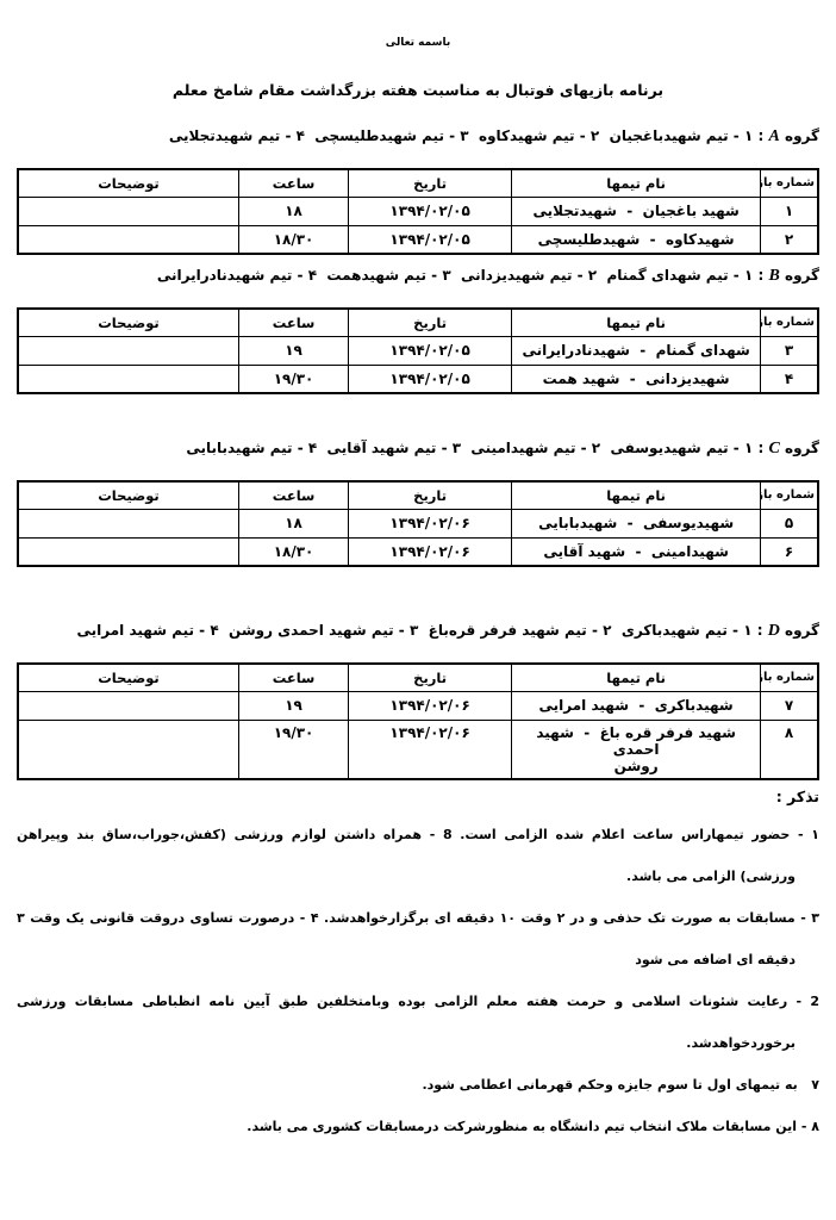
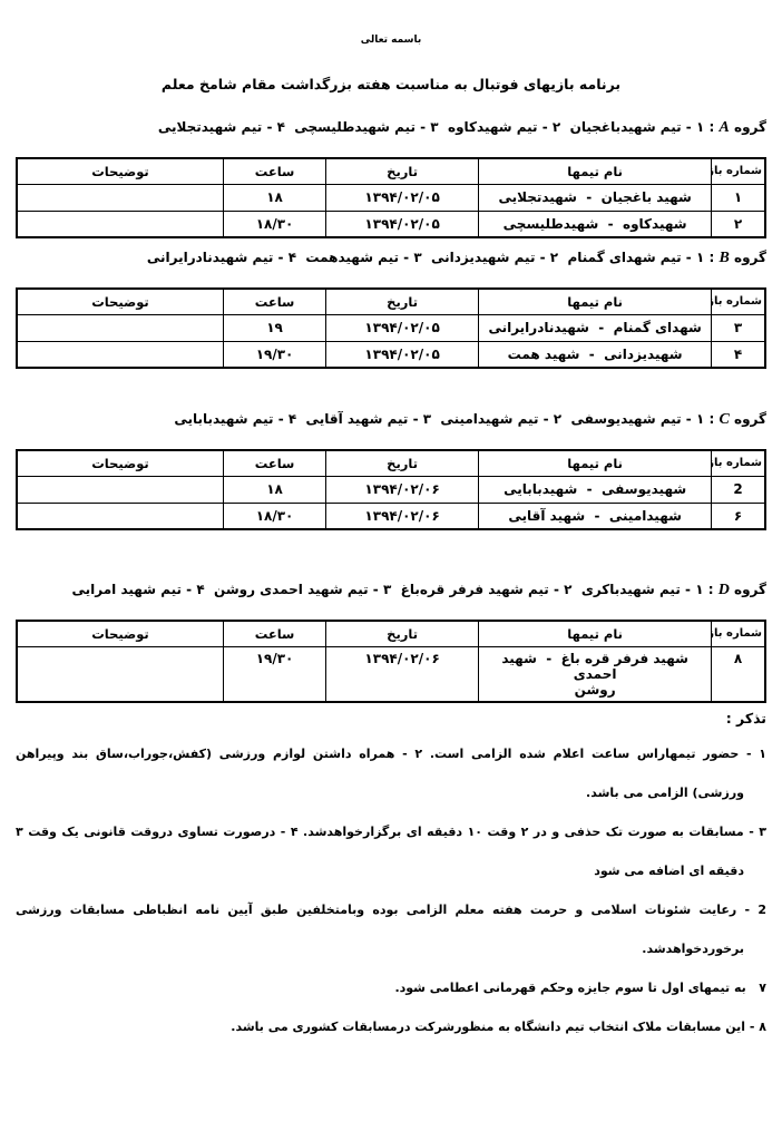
  باسمه تعالی
  برنامه بازیهای فوتبال به مناسبت هفته بزرگداشت مقام شامخ معلم
  گروه A : ۱ - تیم شهیدباغجیان ۲ - تیم شهیدکاوه ۳ - تیم شهیدطلیسچی ۴ - تیم شهیدتجلایی
  شماره باز	نام تیمها	تاریخ	ساعت	توضیحات
  ۱	شهید باغجیان - شهیدتجلایی	۱۳۹۴/۰۲/۰۵	۱۸
  ۲	شهیدکاوه - شهیدطلیسچی	۱۳۹۴/۰۲/۰۵	۱۸/۳۰
  گروه B : ۱ - تیم شهدای گمنام ۲ - تیم شهیدیزدانی ۳ - تیم شهیدهمت ۴ - تیم شهیدنادرایرانی
  شماره باز	نام تیمها	تاریخ	ساعت	توضیحات
  ۳	شهدای گمنام - شهیدنادرایرانی	۱۳۹۴/۰۲/۰۵	۱۹
  ۴	شهیدیزدانی - شهید همت	۱۳۹۴/۰۲/۰۵	۱۹/۳۰
  گروه C : ۱ - تیم شهیدیوسفی ۲ - تیم شهیدامینی ۳ - تیم شهید آقایی ۴ - تیم شهیدبابایی
  شماره باز	نام تیمها	تاریخ	ساعت	توضیحات
- ۵	شهیدیوسفی - شهیدبابایی	۱۳۹۴/۰۲/۰۶	۱۸
+ 2	شهیدیوسفی - شهیدبابایی	۱۳۹۴/۰۲/۰۶	۱۸
  ۶	شهیدامینی - شهید آقایی	۱۳۹۴/۰۲/۰۶	۱۸/۳۰
  گروه D : ۱ - تیم شهیدباکری ۲ - تیم شهید فرفر قره‌باغ ۳ - تیم شهید احمدی روشن ۴ - تیم شهید امرایی
  شماره باز	نام تیمها	تاریخ	ساعت	توضیحات
- ۷	شهیدباکری - شهید امرایی	۱۳۹۴/۰۲/۰۶	۱۹
  ۸	شهید فرفر قره باغ - شهید احمدی روشن	۱۳۹۴/۰۲/۰۶	۱۹/۳۰
  تذکر :
- ۱ - حضور تیمهاراس ساعت اعلام شده الزامی است. 8 - همراه داشتن لوازم ورزشی (کفش،جوراب،ساق بند وپیراهن ورزشی) الزامی می باشد.
+ ۱ - حضور تیمهاراس ساعت اعلام شده الزامی است. ۲ - همراه داشتن لوازم ورزشی (کفش،جوراب،ساق بند وپیراهن ورزشی) الزامی می باشد.
  ۳ - مسابقات به صورت تک حذفی و در ۲ وقت ۱۰ دقیقه ای برگزارخواهدشد. ۴ - درصورت تساوی دروقت قانونی یک وقت ۳ دقیقه ای اضافه می شود
  2 - رعایت شئونات اسلامی و حرمت هفته معلم الزامی بوده وبامتخلفین طبق آیین نامه انظباطی مسابقات ورزشی برخوردخواهدشد.
  ۷ به تیمهای اول تا سوم جایزه وحکم قهرمانی اعطامی شود.
  ۸ - این مسابقات ملاک انتخاب تیم دانشگاه به منظورشرکت درمسابقات کشوری می باشد.
